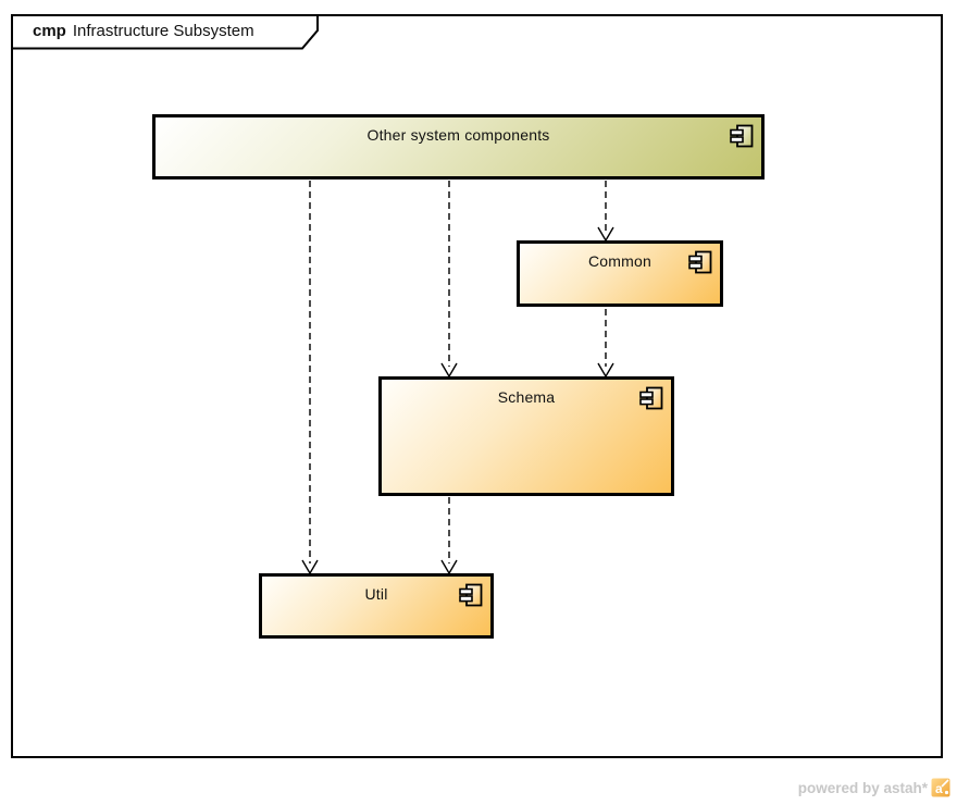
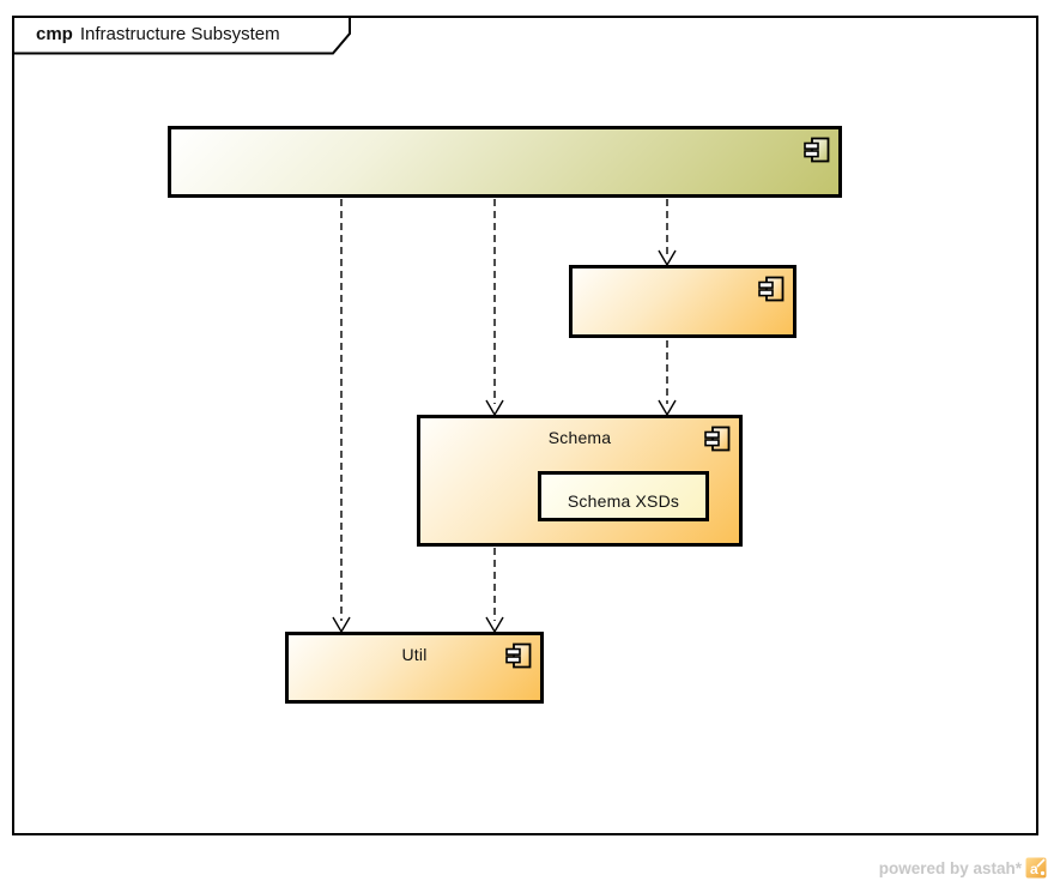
  cmp Infrastructure Subsystem
- Other system components
- Common
  Schema
+ Schema XSDs
  Util
  powered by astah*
  a
